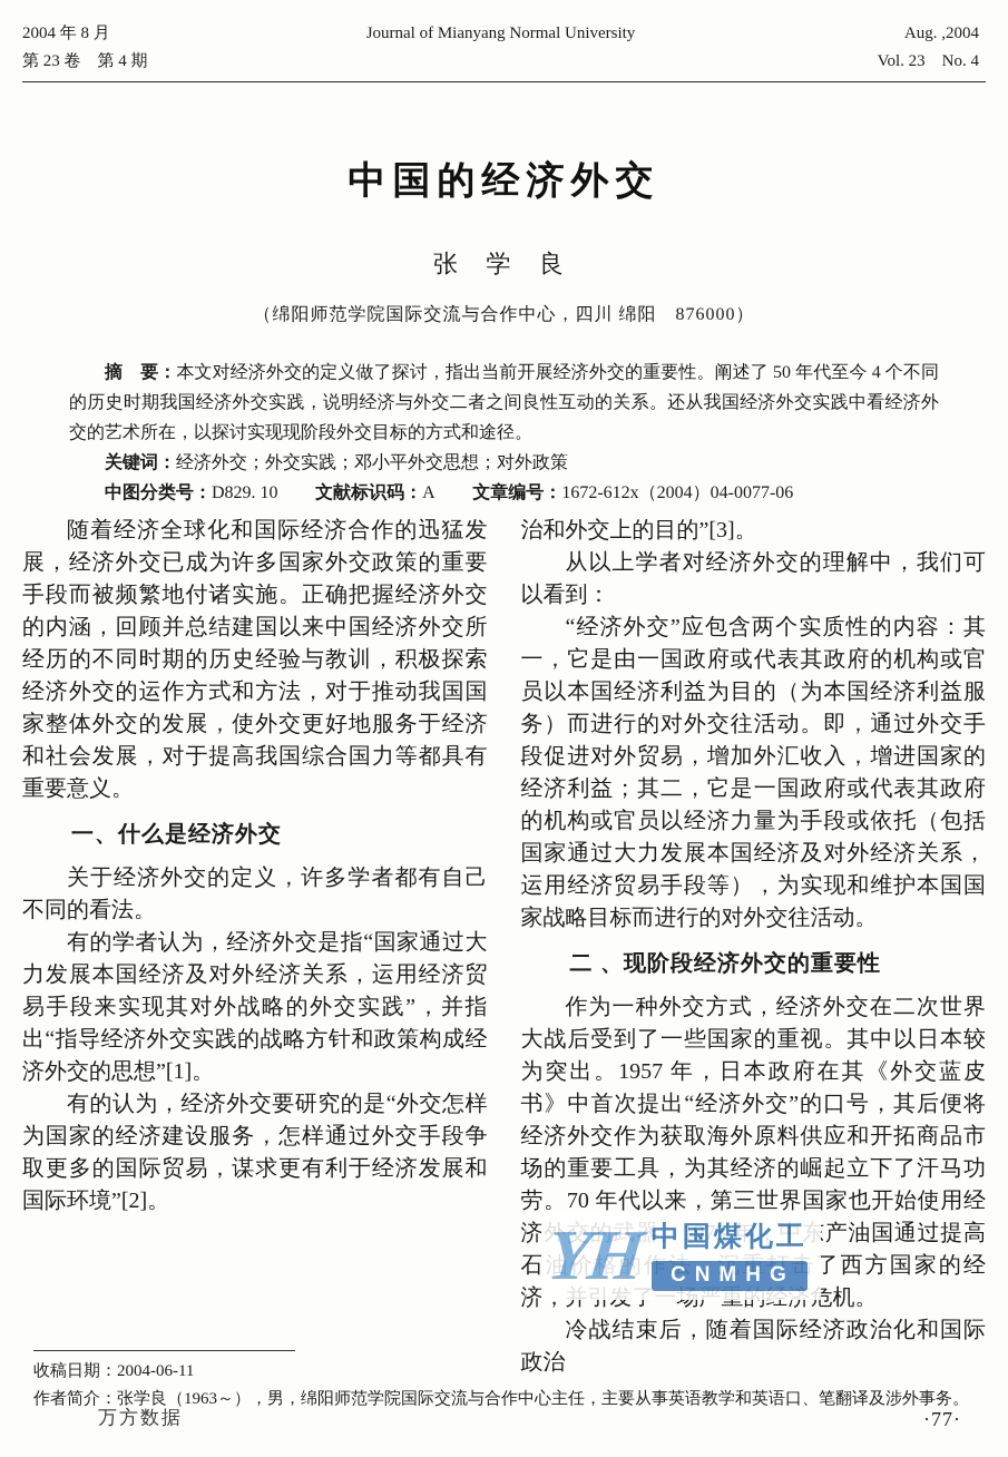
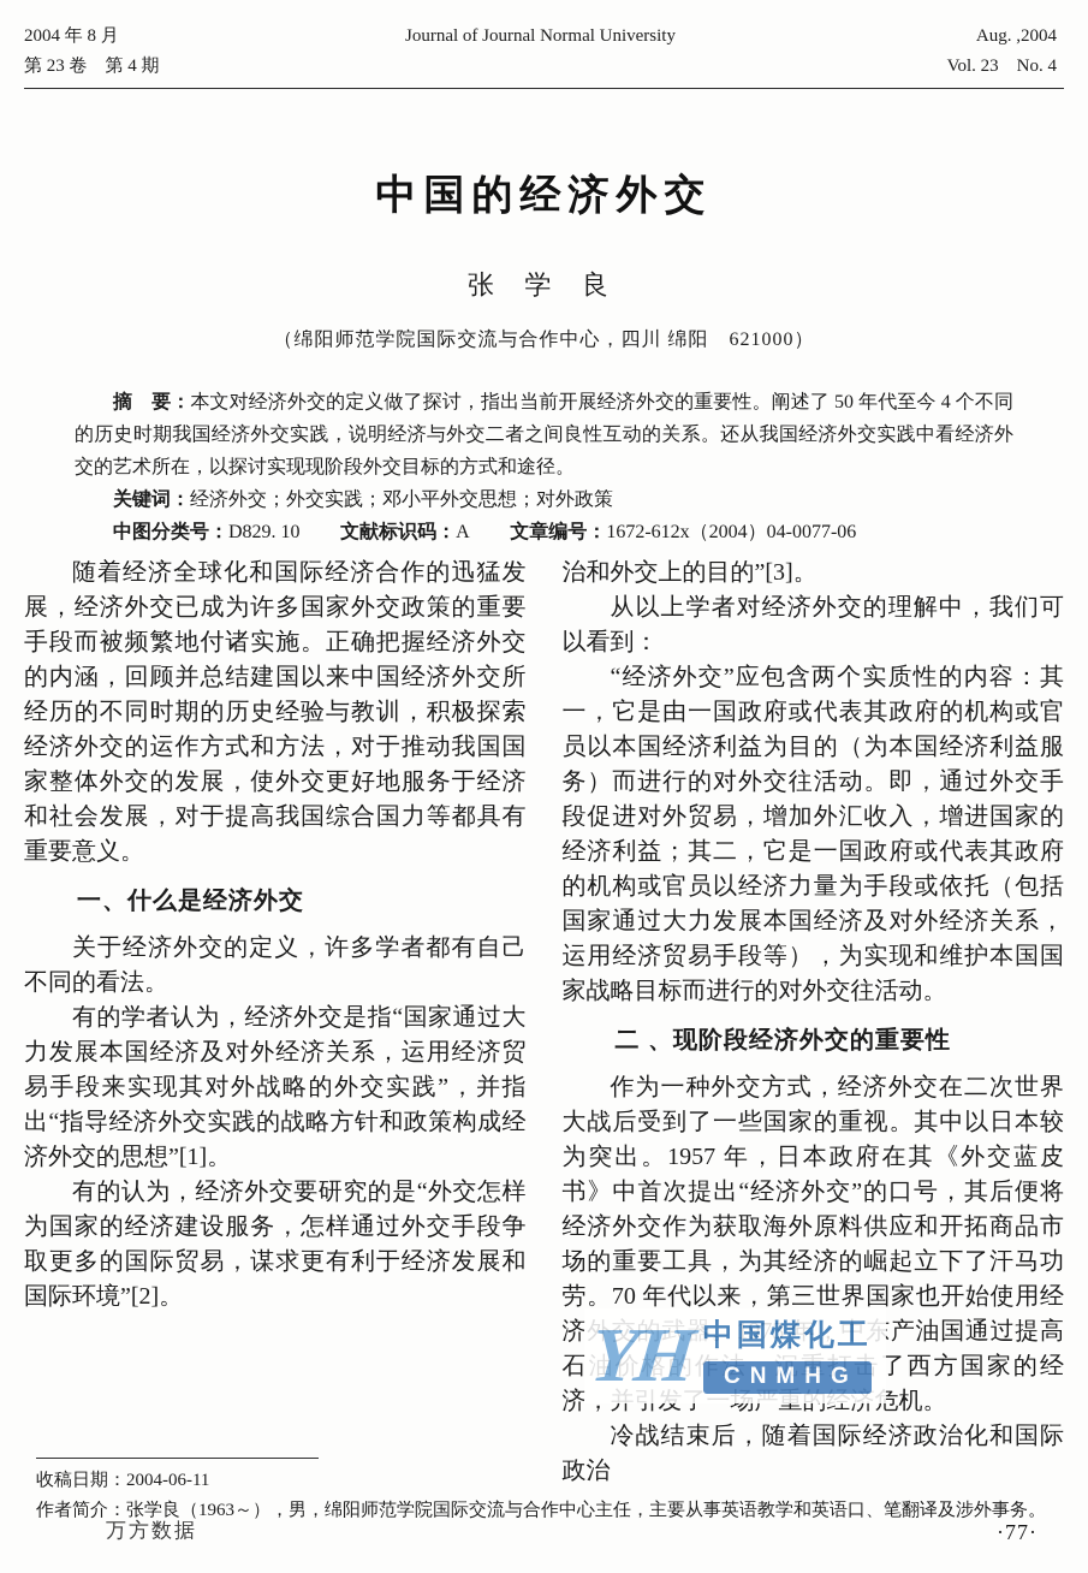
  2004 年 8 月
  第 23 卷 第 4 期
- Journal of Mianyang Normal University
+ Journal of Journal Normal University
  Aug. ,2004
  Vol. 23 No. 4
  中国的经济外交
  张 学 良
- （绵阳师范学院国际交流与合作中心，四川 绵阳 876000）
+ （绵阳师范学院国际交流与合作中心，四川 绵阳 621000）
  摘 要：本文对经济外交的定义做了探讨，指出当前开展经济外交的重要性。阐述了 50 年代至今 4 个不同的历史时期我国经济外交实践，说明经济与外交二者之间良性互动的关系。还从我国经济外交实践中看经济外交的艺术所在，以探讨实现现阶段外交目标的方式和途径。
  关键词：经济外交；外交实践；邓小平外交思想；对外政策
  中图分类号：D829. 10 文献标识码：A 文章编号：1672-612x（2004）04-0077-06
  随着经济全球化和国际经济合作的迅猛发展，经济外交已成为许多国家外交政策的重要手段而被频繁地付诸实施。正确把握经济外交的内涵，回顾并总结建国以来中国经济外交所经历的不同时期的历史经验与教训，积极探索经济外交的运作方式和方法，对于推动我国国家整体外交的发展，使外交更好地服务于经济和社会发展，对于提高我国综合国力等都具有重要意义。
  一、什么是经济外交
  关于经济外交的定义，许多学者都有自己不同的看法。
  有的学者认为，经济外交是指“国家通过大力发展本国经济及对外经济关系，运用经济贸易手段来实现其对外战略的外交实践”，并指出“指导经济外交实践的战略方针和政策构成经济外交的思想”[1]。
  有的认为，经济外交要研究的是“外交怎样为国家的经济建设服务，怎样通过外交手段争取更多的国际贸易，谋求更有利于经济发展和国际环境”[2]。
  治和外交上的目的”[3]。
  从以上学者对经济外交的理解中，我们可以看到：
  “经济外交”应包含两个实质性的内容：其一，它是由一国政府或代表其政府的机构或官员以本国经济利益为目的（为本国经济利益服务）而进行的对外交往活动。即，通过外交手段促进对外贸易，增加外汇收入，增进国家的经济利益；其二，它是一国政府或代表其政府的机构或官员以经济力量为手段或依托（包括国家通过大力发展本国经济及对外经济关系，运用经济贸易手段等），为实现和维护本国国家战略目标而进行的对外交往活动。
  二 、现阶段经济外交的重要性
  作为一种外交方式，经济外交在二次世界大战后受到了一些国家的重视。其中以日本较为突出。1957 年，日本政府在其《外交蓝皮书》中首次提出“经济外交”的口号，其后便将经济外交作为获取海外原料供应和开拓商品市场的重要工具，为其经济的崛起立下了汗马功劳。70 年代以来，第三世界国家也开始使用经济外交的武器。1973 年，中东产油国通过提高石油价格的作法，沉重打击了西方国家的经济，并引发了一场严重的经济危机。
  冷战结束后，随着国际经济政治化和国际政治
  收稿日期：2004-06-11
  作者简介：张学良（1963～），男，绵阳师范学院国际交流与合作中心主任，主要从事英语教学和英语口、笔翻译及涉外事务。
  万方数据
  ·77·
  中国煤化工
  CNMHG
